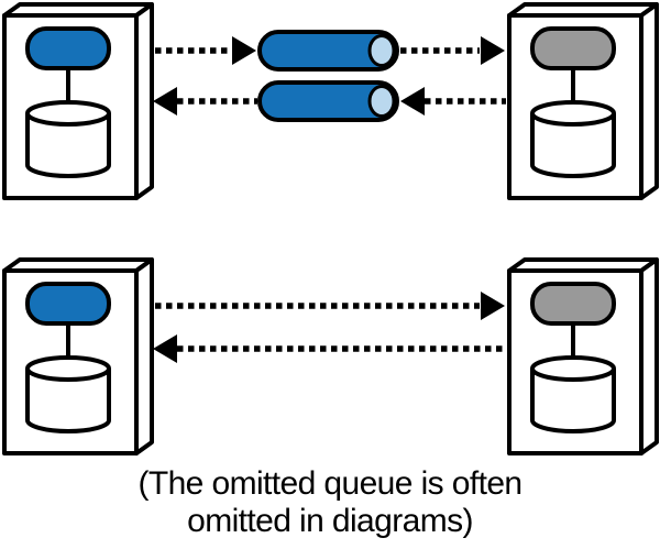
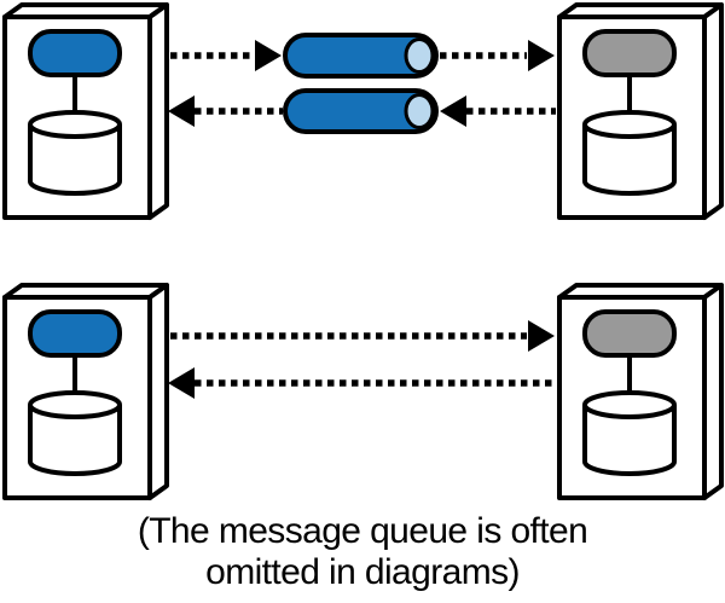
- (The omitted queue is often
+ (The message queue is often
  omitted in diagrams)
